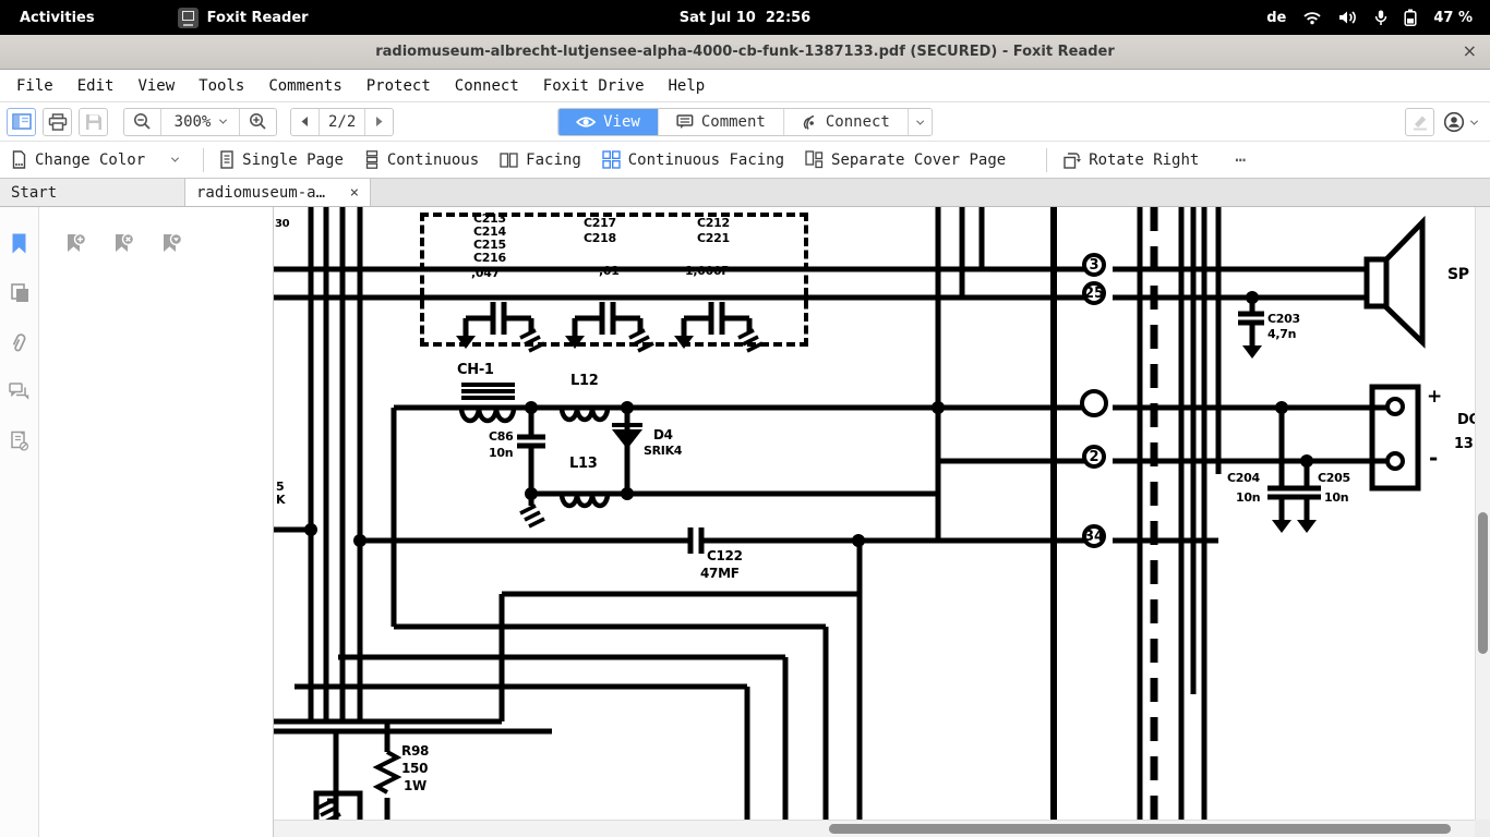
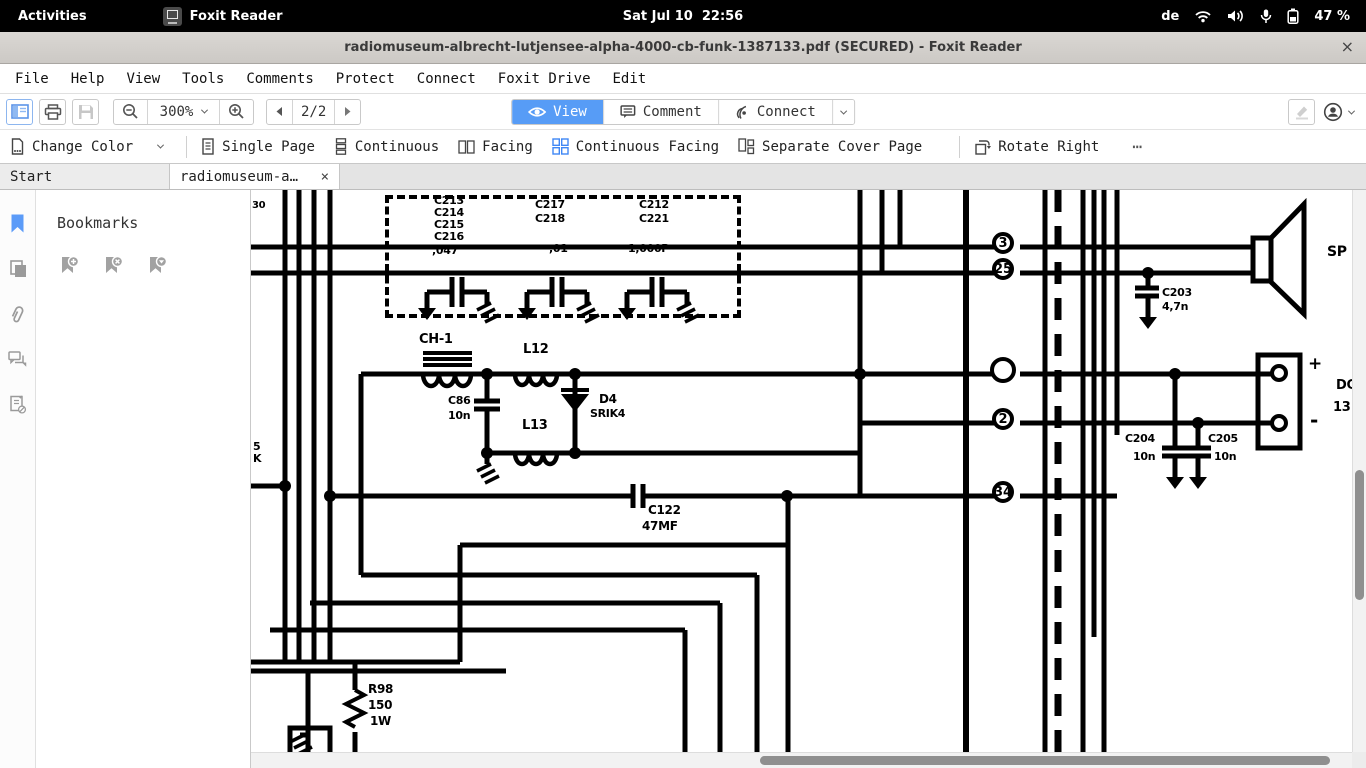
  Activities
  Foxit Reader
  Sat Jul 10 22:56
  de
  47 %
  radiomuseum-albrecht-lutjensee-alpha-4000-cb-funk-1387133.pdf (SECURED) - Foxit Reader
  ×
  File
- Edit
+ Help
  View
  Tools
  Comments
  Protect
  Connect
  Foxit Drive
- Help
+ Edit
  300%
  2/2
  View
  Comment
  Connect
  Change Color
  Single Page
  Continuous
  Facing
  Continuous Facing
  Separate Cover Page
  Rotate Right
  ⋯
  Start
  radiomuseum-a…
  ×
+ Bookmarks
  3
  25
  2
  34
  30
  C213
  C214
  C215
  C216
  ,047
  C217
  C218
  ,01
  C212
  C221
  1,000P
  CH-1
  L12
  C86
  10n
  L13
  D4
  SRIK4
  C122
  47MF
  C203
  4,7n
  C204
  10n
  C205
  10n
  R98
  150
  1W
  5
  K
  SP
  +
  -
  13
